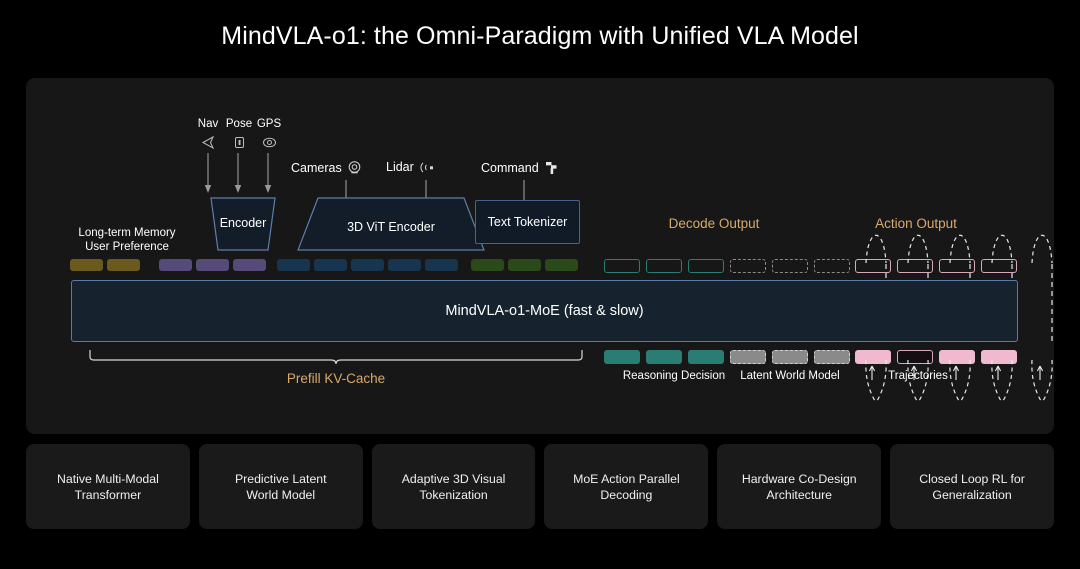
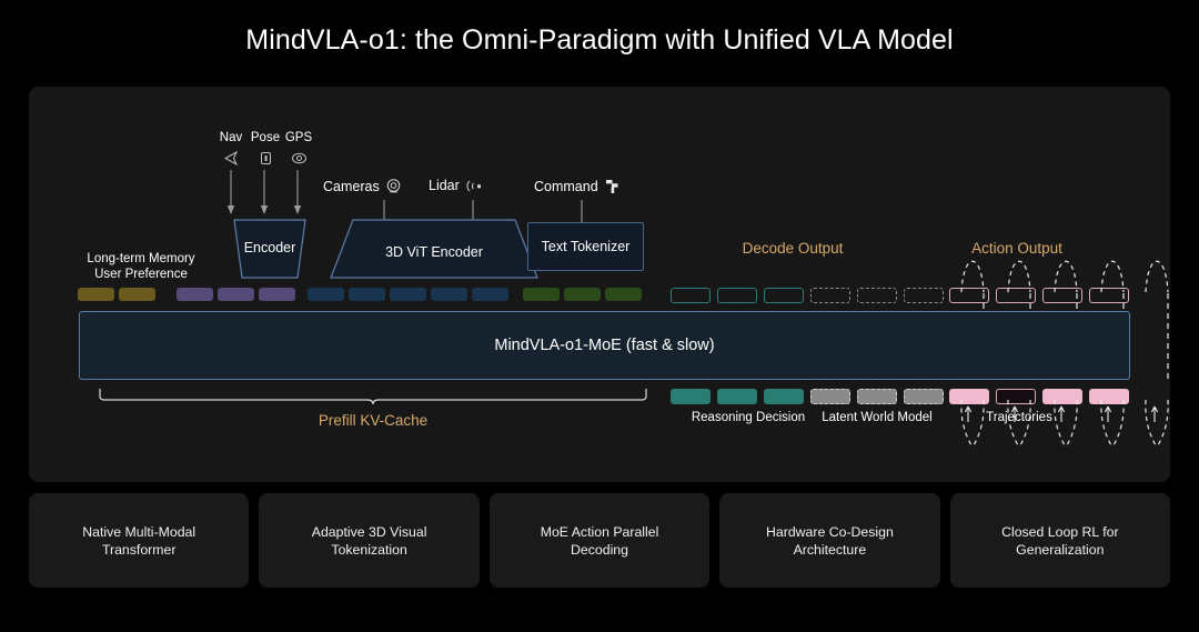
  MindVLA-o1: the Omni-Paradigm with Unified VLA Model
  Nav
  Pose
  GPS
  Cameras
  Lidar
  Command
  Long-term Memory
  User Preference
  Encoder
  3D ViT Encoder
  Text Tokenizer
  Decode Output
  Action Output
  MindVLA-o1-MoE (fast & slow)
  Reasoning Decision
  Latent World Model
  Trajectories
  Prefill KV-Cache
  Native Multi-Modal
  Transformer
- Predictive Latent
- World Model
  Adaptive 3D Visual
  Tokenization
  MoE Action Parallel
  Decoding
  Hardware Co-Design
  Architecture
  Closed Loop RL for
  Generalization
